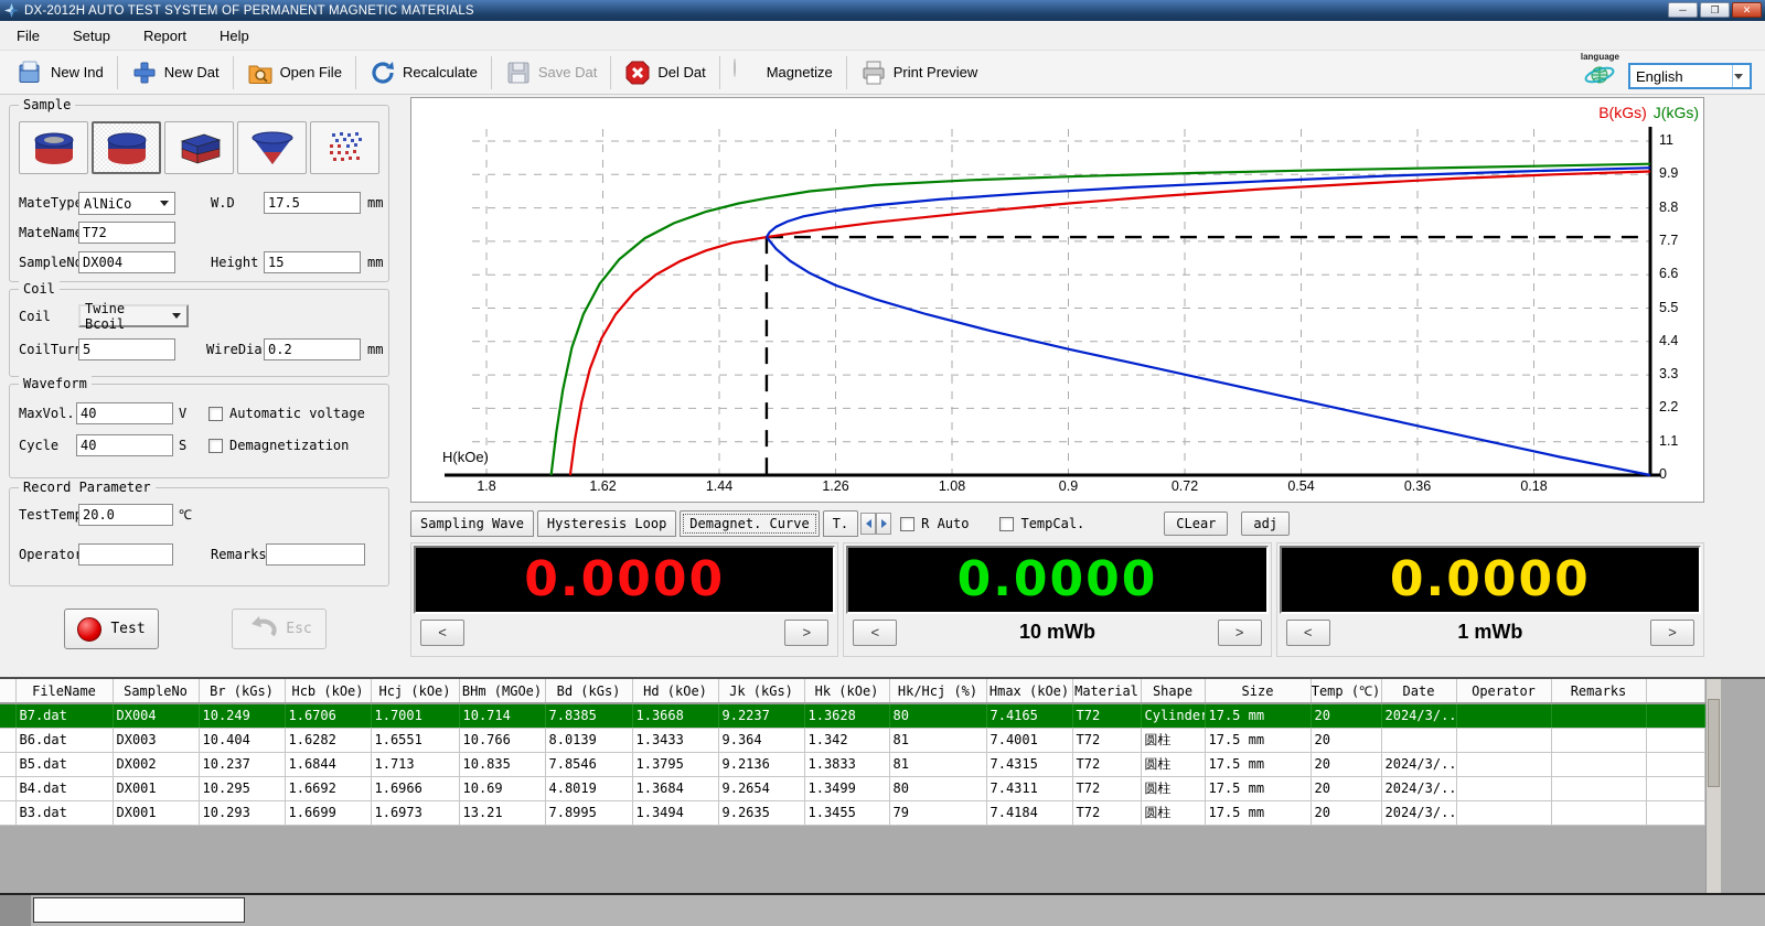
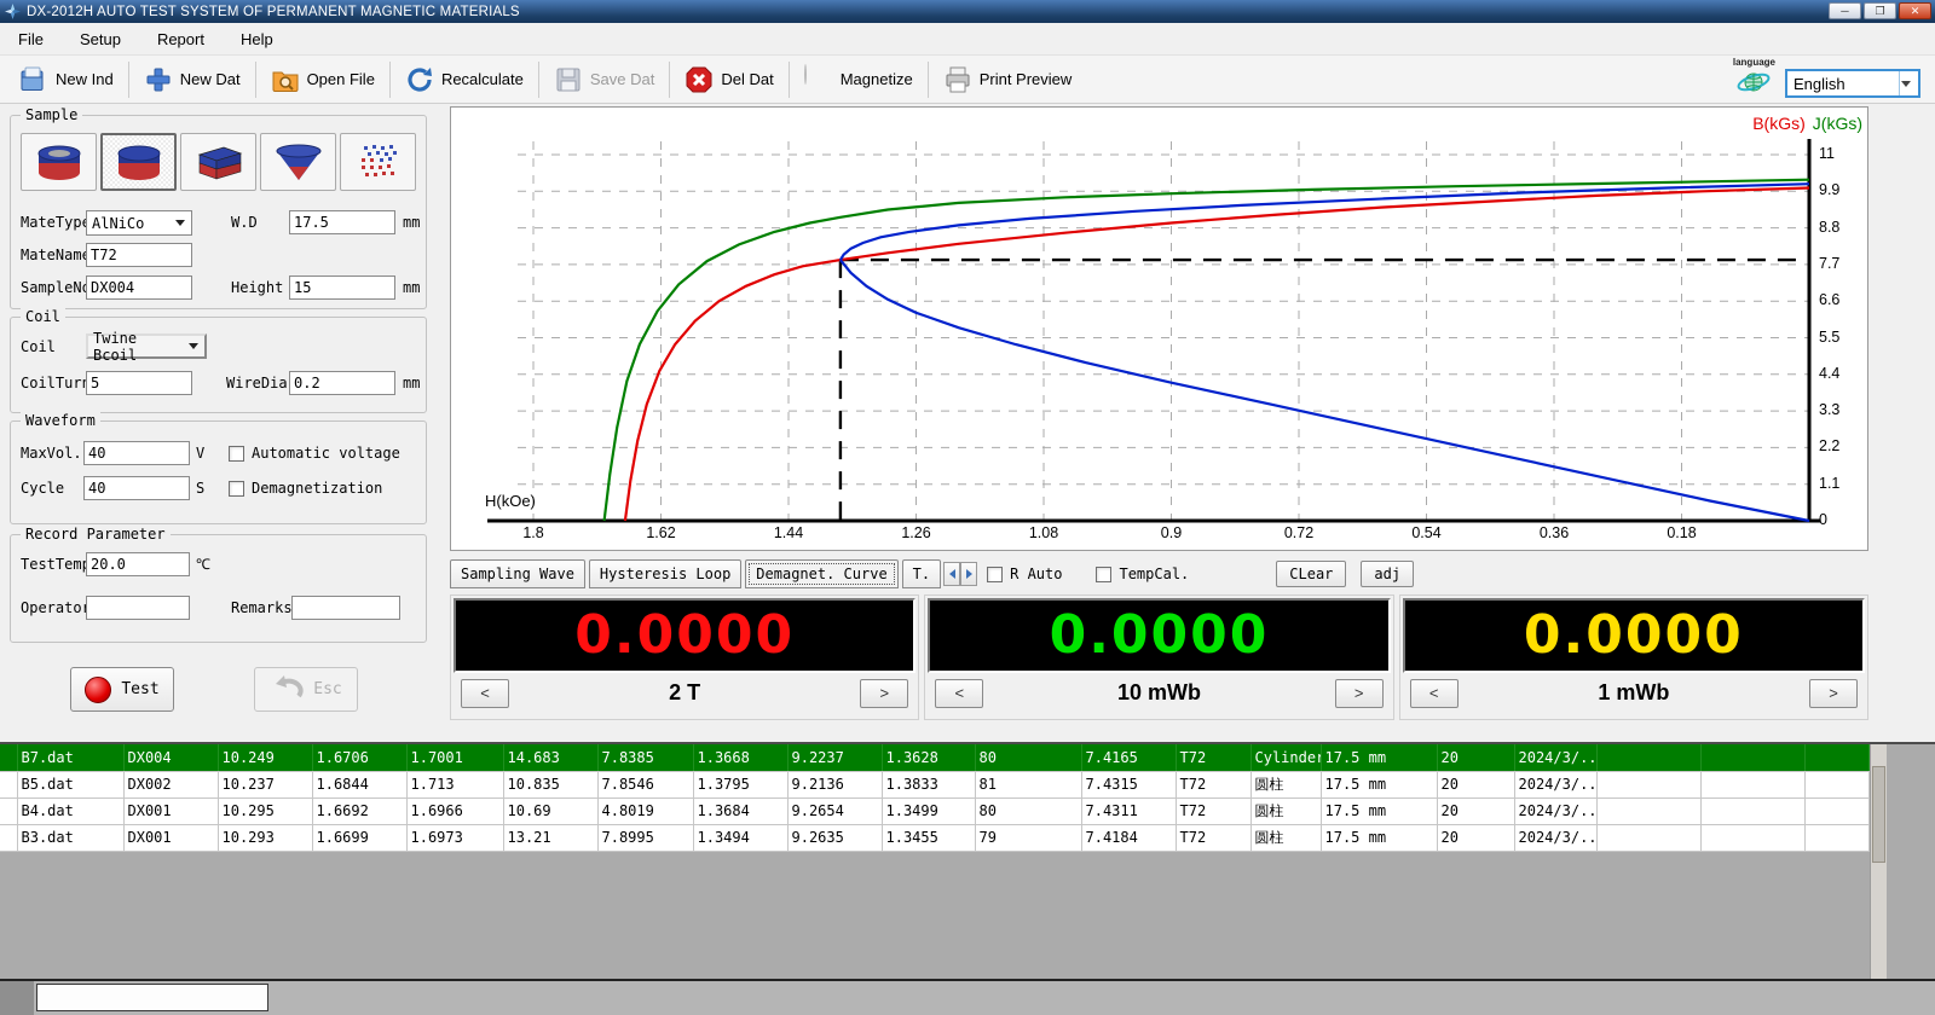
  DX-2012H AUTO TEST SYSTEM OF PERMANENT MAGNETIC MATERIALS
  ─
  ❐
  ✕
  File
  Setup
  Report
  Help
  New Ind
  New Dat
  Open File
  Recalculate
  Save Dat
  Del Dat
  Magnetize
  Print Preview
  language
  English
  Sample
  MateTyp
  AlNiCo
  W.D
  17.5
  mm
  MateNam
  T72
  SampleN
  DX004
  Height
  15
  mm
  Coil
  Coil
  Twine Bcoil
  CoilTur
  5
  WireDia
  0.2
  mm
  Waveform
  MaxVol.
  40
  V
  Automatic voltage
  Cycle
  40
  S
  Demagnetization
  Record Parameter
  TestTem
  20.0
  ℃
  Operato
  Remarks
  Test
  Esc
  H(kOe)
  B(kGs) J(kGs)
  1.8
  1.62
  1.44
  1.26
  1.08
  0.9
  0.72
  0.54
  0.36
  0.18
  0
  1.1
  2.2
  3.3
  4.4
  5.5
  6.6
  7.7
  8.8
  9.9
  11
  Sampling Wave
  Hysteresis Loop
  Demagnet. Curve
  T.
  R Auto
  TempCal.
  CLear
  adj
  0.0000
  <
+ 2 T
  >
  0.0000
  <
  10 mWb
  >
  0.0000
  <
  1 mWb
  >
- 	FileName	SampleNo	Br (kGs)	Hcb (kOe)	Hcj (kOe)	BHm (MGOe)	Bd (kGs)	Hd (kOe)	Jk (kGs)	Hk (kOe)	Hk/Hcj (%)	Hmax (kOe)	Material	Shape	Size	Temp (℃)	Date	Operator	Remarks
- 	B7.dat	DX004	10.249	1.6706	1.7001	10.714	7.8385	1.3668	9.2237	1.3628	80	7.4165	T72	Cylinde	17.5 mm	20	2024/3/..
+ 	B7.dat	DX004	10.249	1.6706	1.7001	14.683	7.8385	1.3668	9.2237	1.3628	80	7.4165	T72	Cylinde	17.5 mm	20	2024/3/..
- 	B6.dat	DX003	10.404	1.6282	1.6551	10.766	8.0139	1.3433	9.364	1.342	81	7.4001	T72	圆柱	17.5 mm	20
  	B5.dat	DX002	10.237	1.6844	1.713	10.835	7.8546	1.3795	9.2136	1.3833	81	7.4315	T72	圆柱	17.5 mm	20	2024/3/..
  	B4.dat	DX001	10.295	1.6692	1.6966	10.69	4.8019	1.3684	9.2654	1.3499	80	7.4311	T72	圆柱	17.5 mm	20	2024/3/..
  	B3.dat	DX001	10.293	1.6699	1.6973	13.21	7.8995	1.3494	9.2635	1.3455	79	7.4184	T72	圆柱	17.5 mm	20	2024/3/..
